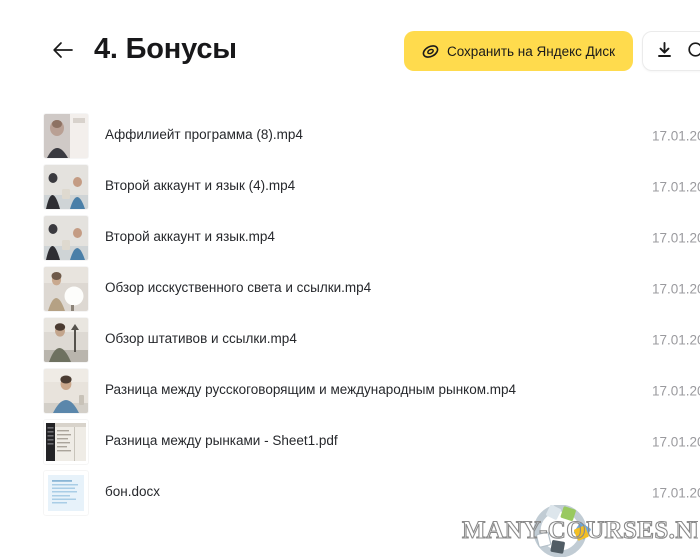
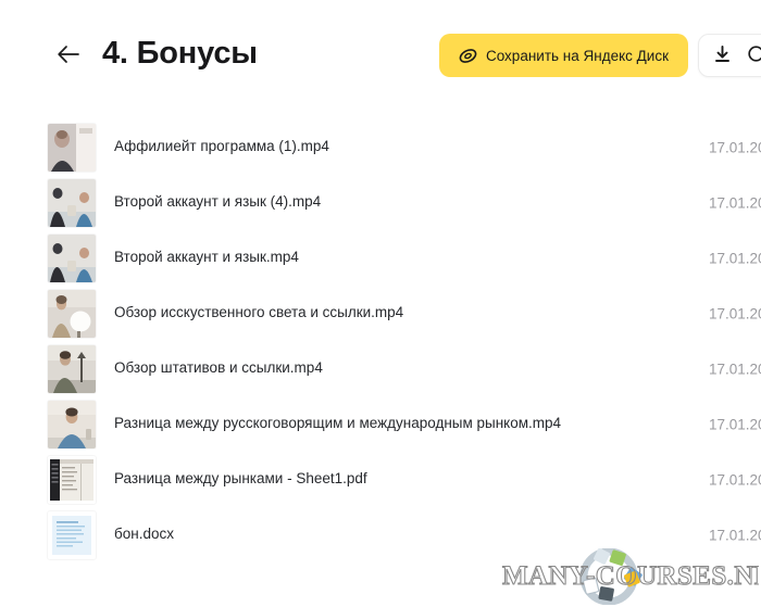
  4. Бонусы
  Сохранить на Яндекс Диск
- Аффилиейт программа (8).mp4
+ Аффилиейт программа (1).mp4
  17.01.2
  Второй аккаунт и язык (4).mp4
  17.01.2
  Второй аккаунт и язык.mp4
  17.01.2
  Обзор исскуственного света и ссылки.mp4
  17.01.2
  Обзор штативов и ссылки.mp4
  17.01.2
  Разница между русскоговорящим и международным рынком.mp4
  17.01.2
  Разница между рынками - Sheet1.pdf
  17.01.2
  бон.docx
  17.01.2
  MANY-COURSES.N
